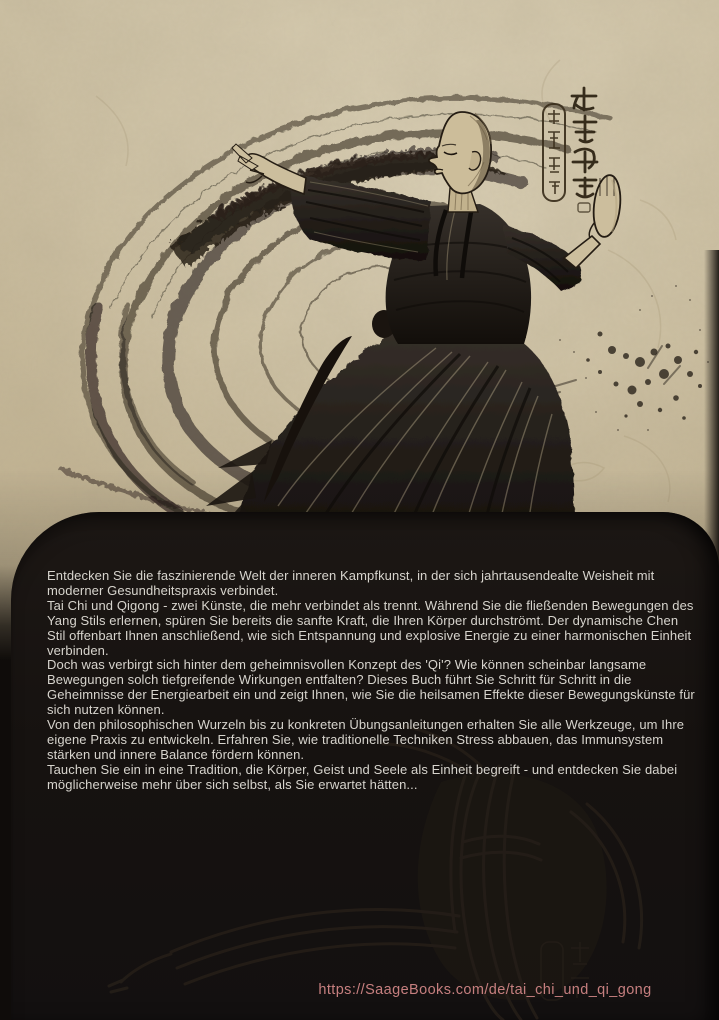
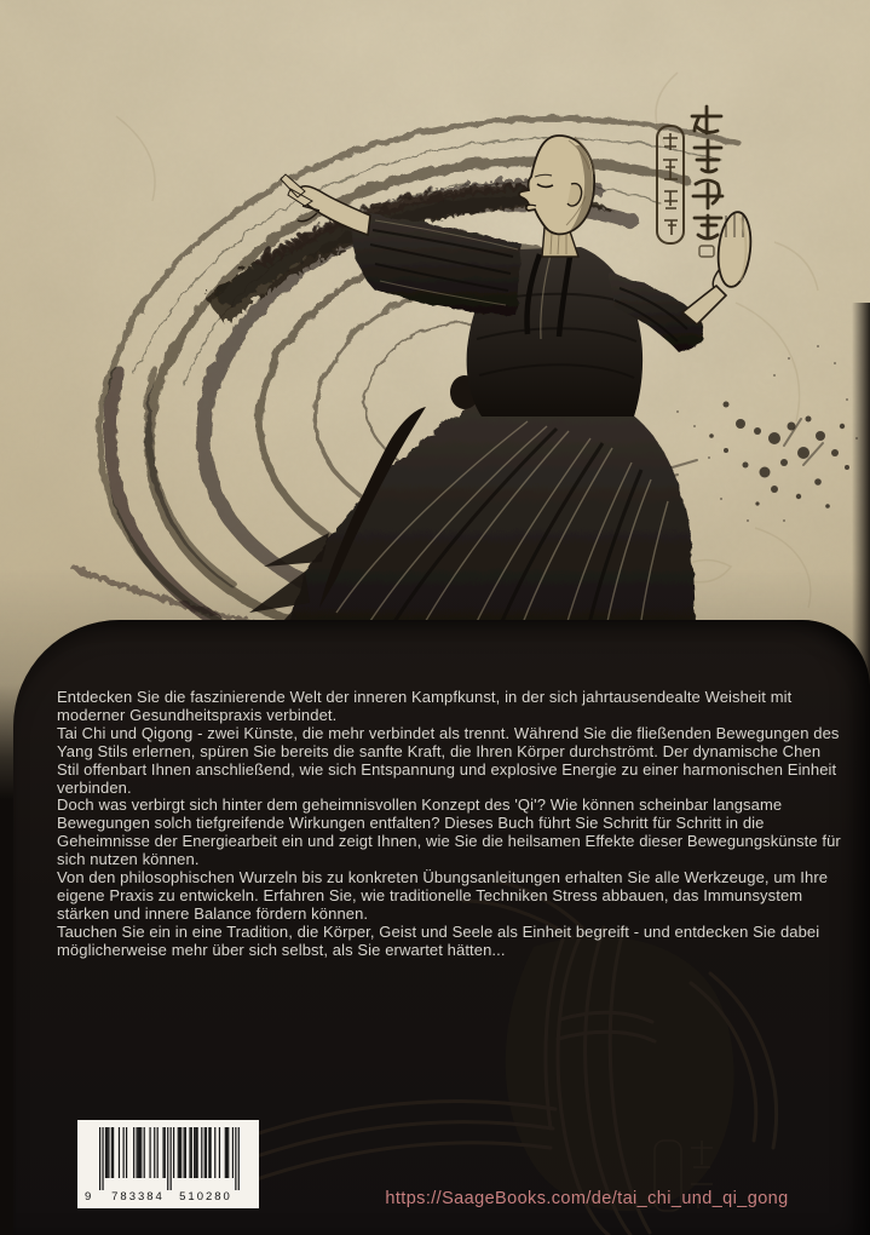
  Entdecken Sie die faszinierende Welt der inneren Kampfkunst, in der sich jahrtausendealte Weisheit mit moderner Gesundheitspraxis verbindet.
  Tai Chi und Qigong - zwei Künste, die mehr verbindet als trennt. Während Sie die fließenden Bewegungen des Yang Stils erlernen, spüren Sie bereits die sanfte Kraft, die Ihren Körper durchströmt. Der dynamische Chen Stil offenbart Ihnen anschließend, wie sich Entspannung und explosive Energie zu einer harmonischen Einheit verbinden.
  Doch was verbirgt sich hinter dem geheimnisvollen Konzept des 'Qi'? Wie können scheinbar langsame Bewegungen solch tiefgreifende Wirkungen entfalten? Dieses Buch führt Sie Schritt für Schritt in die Geheimnisse der Energiearbeit ein und zeigt Ihnen, wie Sie die heilsamen Effekte dieser Bewegungskünste für sich nutzen können.
  Von den philosophischen Wurzeln bis zu konkreten Übungsanleitungen erhalten Sie alle Werkzeuge, um Ihre eigene Praxis zu entwickeln. Erfahren Sie, wie traditionelle Techniken Stress abbauen, das Immunsystem stärken und innere Balance fördern können.
  Tauchen Sie ein in eine Tradition, die Körper, Geist und Seele als Einheit begreift - und entdecken Sie dabei möglicherweise mehr über sich selbst, als Sie erwartet hätten...
+ 9
+ 783384
+ 510280
  https://SaageBooks.com/de/tai_chi_und_qi_gong
